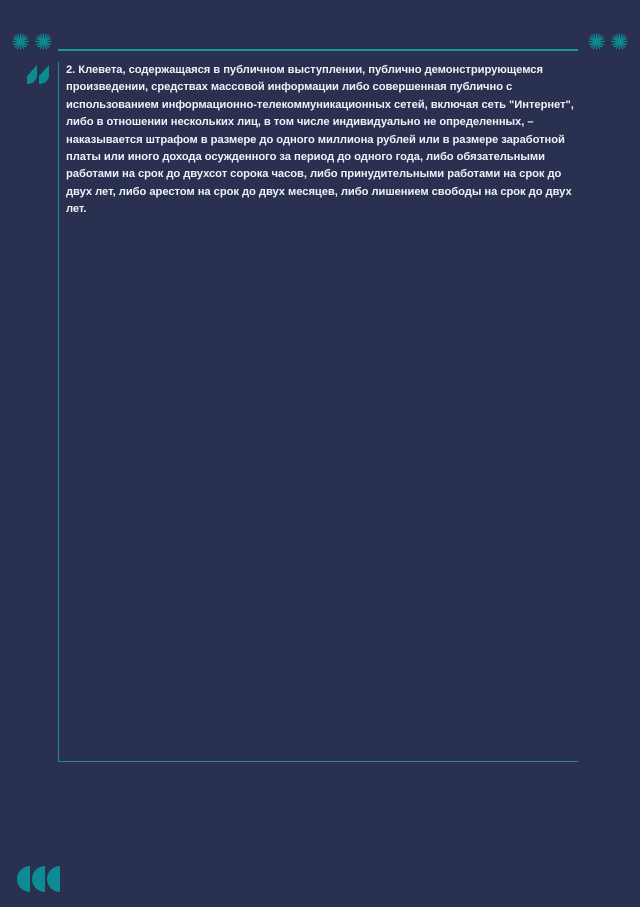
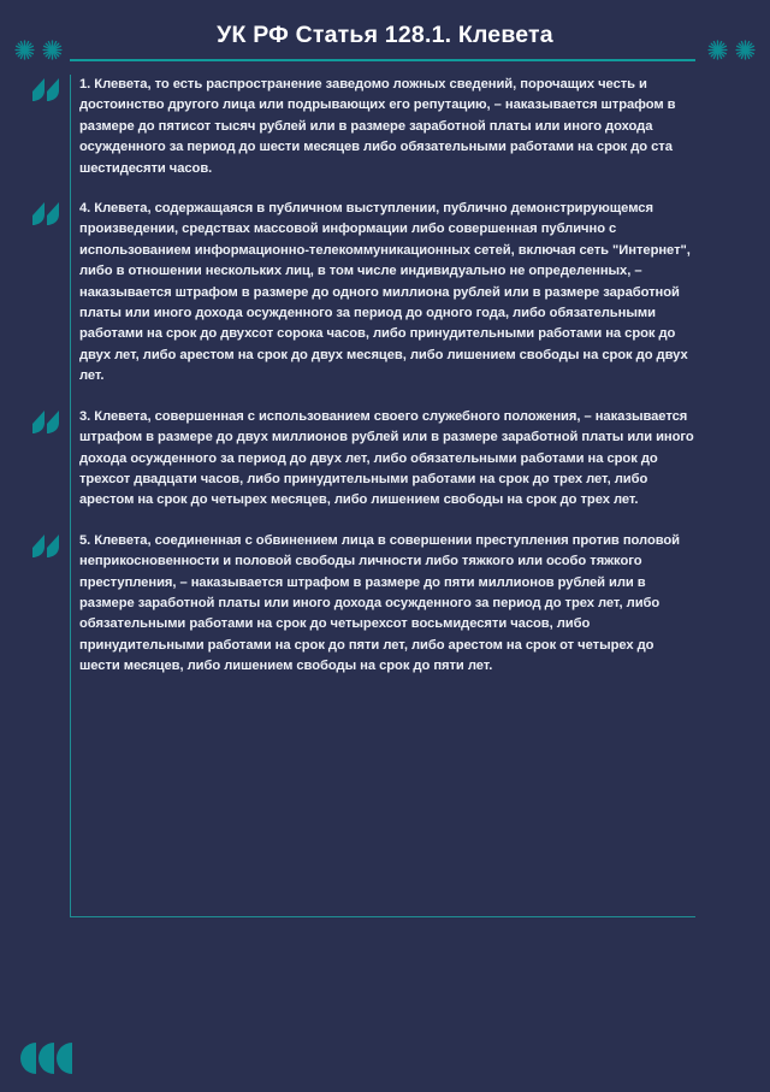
+ УК РФ Статья 128.1. Клевета
+ 1. Клевета, то есть распространение заведомо ложных сведений, порочащих честь и достоинство другого лица или подрывающих его репутацию, – наказывается штрафом в размере до пятисот тысяч рублей или в размере заработной платы или иного дохода осужденного за период до шести месяцев либо обязательными работами на срок до ста шестидесяти часов.
- 2. Клевета, содержащаяся в публичном выступлении, публично демонстрирующемся произведении, средствах массовой информации либо совершенная публично с использованием информационно-телекоммуникационных сетей, включая сеть "Интернет", либо в отношении нескольких лиц, в том числе индивидуально не определенных, – наказывается штрафом в размере до одного миллиона рублей или в размере заработной платы или иного дохода осужденного за период до одного года, либо обязательными работами на срок до двухсот сорока часов, либо принудительными работами на срок до двух лет, либо арестом на срок до двух месяцев, либо лишением свободы на срок до двух лет.
+ 4. Клевета, содержащаяся в публичном выступлении, публично демонстрирующемся произведении, средствах массовой информации либо совершенная публично с использованием информационно-телекоммуникационных сетей, включая сеть "Интернет", либо в отношении нескольких лиц, в том числе индивидуально не определенных, – наказывается штрафом в размере до одного миллиона рублей или в размере заработной платы или иного дохода осужденного за период до одного года, либо обязательными работами на срок до двухсот сорока часов, либо принудительными работами на срок до двух лет, либо арестом на срок до двух месяцев, либо лишением свободы на срок до двух лет.
+ 3. Клевета, совершенная с использованием своего служебного положения, – наказывается штрафом в размере до двух миллионов рублей или в размере заработной платы или иного дохода осужденного за период до двух лет, либо обязательными работами на срок до трехсот двадцати часов, либо принудительными работами на срок до трех лет, либо арестом на срок до четырех месяцев, либо лишением свободы на срок до трех лет.
+ 5. Клевета, соединенная с обвинением лица в совершении преступления против половой неприкосновенности и половой свободы личности либо тяжкого или особо тяжкого преступления, – наказывается штрафом в размере до пяти миллионов рублей или в размере заработной платы или иного дохода осужденного за период до трех лет, либо обязательными работами на срок до четырехсот восьмидесяти часов, либо принудительными работами на срок до пяти лет, либо арестом на срок от четырех до шести месяцев, либо лишением свободы на срок до пяти лет.
